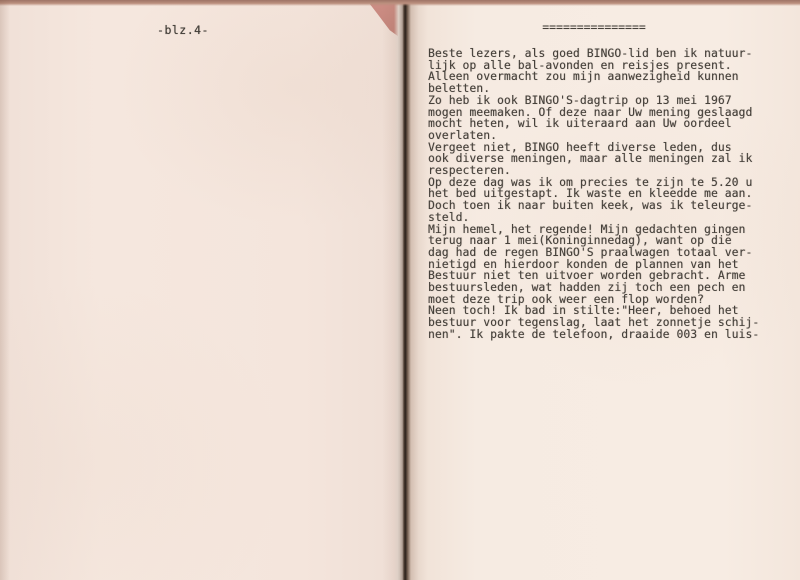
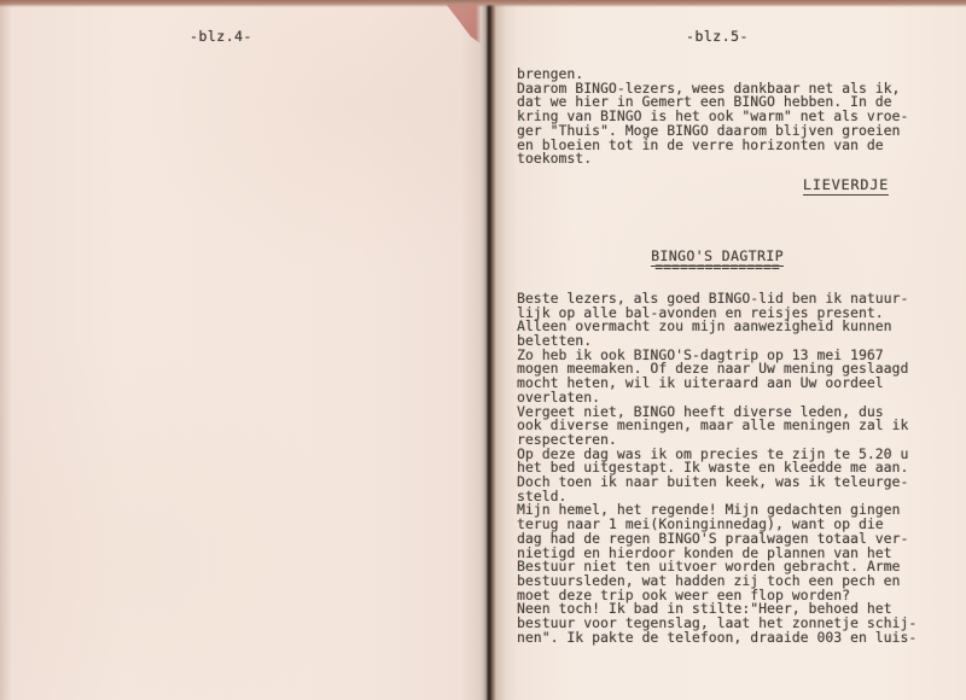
  -blz.4-
+ -blz.5-
+ brengen.
+ Daarom BINGO-lezers, wees dankbaar net als ik,
+ dat we hier in Gemert een BINGO hebben. In de
+ kring van BINGO is het ook "warm" net als vroe-
+ ger "Thuis". Moge BINGO daarom blijven groeien
+ en bloeien tot in de verre horizonten van de
+ toekomst.
+ LIEVERDJE
+ BINGO'S DAGTRIP
  ===============
  Beste lezers, als goed BINGO-lid ben ik natuur-
  lijk op alle bal-avonden en reisjes present.
  Alleen overmacht zou mijn aanwezigheid kunnen
  beletten.
  Zo heb ik ook BINGO'S-dagtrip op 13 mei 1967
  mogen meemaken. Of deze naar Uw mening geslaagd
  mocht heten, wil ik uiteraard aan Uw oordeel
  overlaten.
  Vergeet niet, BINGO heeft diverse leden, dus
  ook diverse meningen, maar alle meningen zal ik
  respecteren.
  Op deze dag was ik om precies te zijn te 5.20 u
  het bed uitgestapt. Ik waste en kleedde me aan.
  Doch toen ik naar buiten keek, was ik teleurge-
  steld.
  Mijn hemel, het regende! Mijn gedachten gingen
  terug naar 1 mei(Koninginnedag), want op die
  dag had de regen BINGO'S praalwagen totaal ver-
  nietigd en hierdoor konden de plannen van het
  Bestuur niet ten uitvoer worden gebracht. Arme
  bestuursleden, wat hadden zij toch een pech en
  moet deze trip ook weer een flop worden?
  Neen toch! Ik bad in stilte:"Heer, behoed het
  bestuur voor tegenslag, laat het zonnetje schij-
  nen". Ik pakte de telefoon, draaide 003 en luis-
